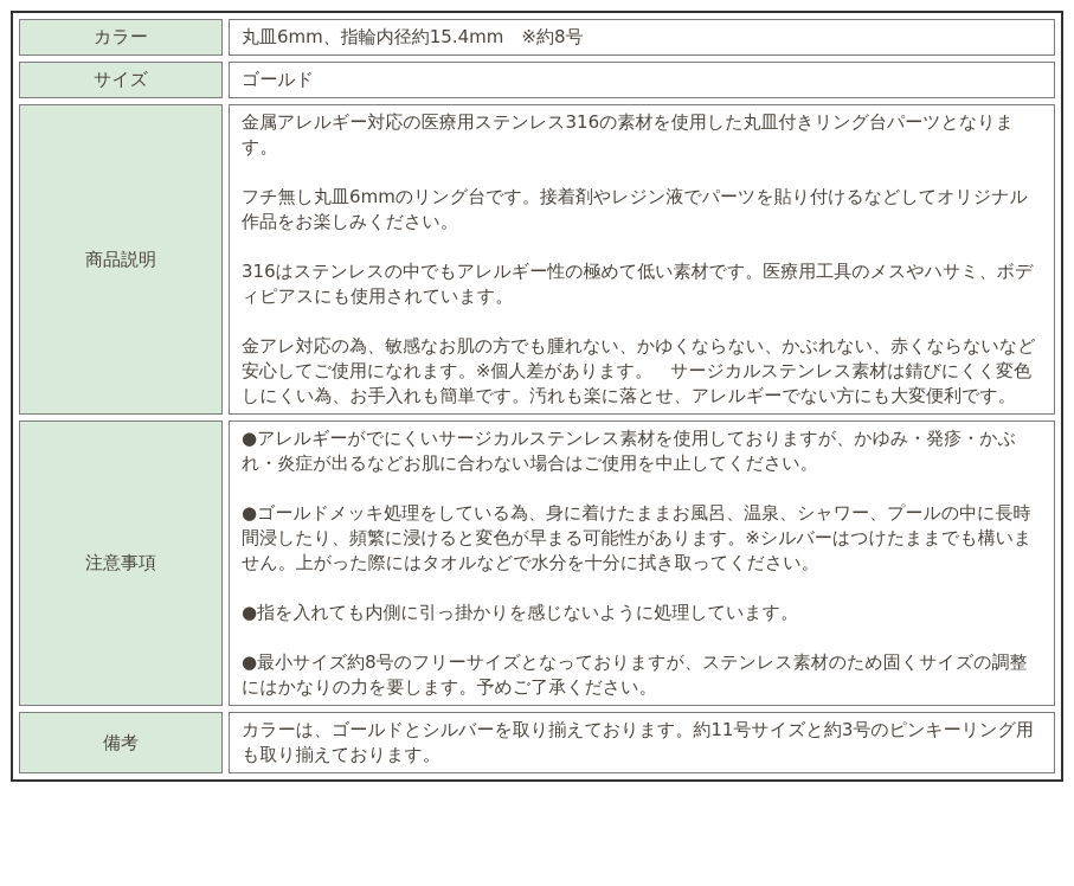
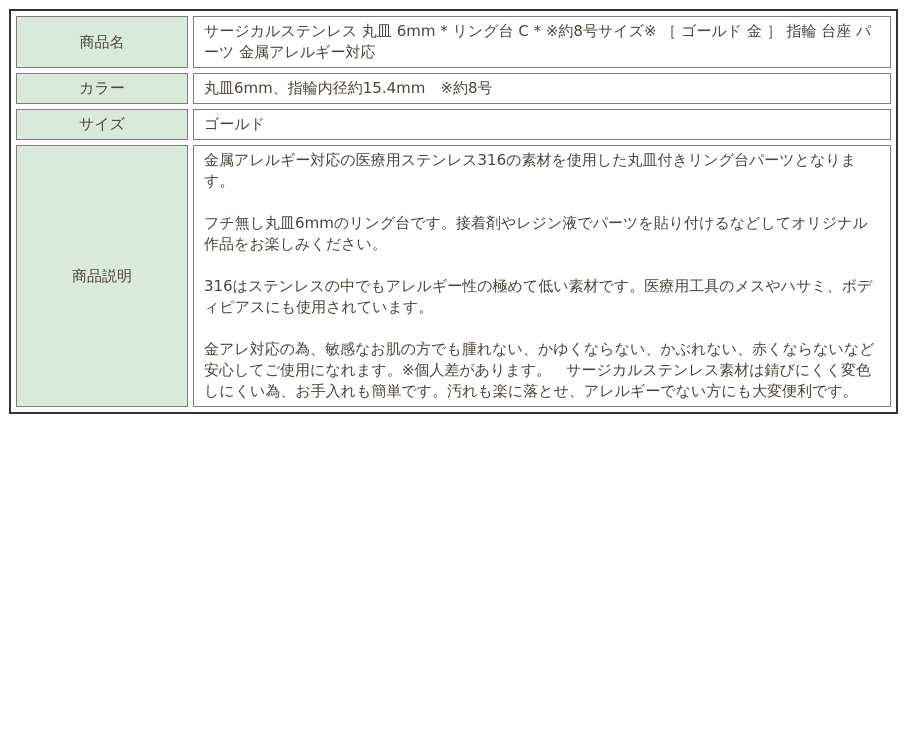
+ 商品名	サージカルステンレス 丸皿 6mm * リング台 C * ※約8号サイズ※ ［ ゴールド 金 ］ 指輪 台座 パーツ 金属アレルギー対応
  カラー	丸皿6mm、指輪内径約15.4mm ※約8号
  サイズ	ゴールド
  商品説明	金属アレルギー対応の医療用ステンレス316の素材を使用した丸皿付きリング台パーツとなります。 フチ無し丸皿6mmのリング台です。接着剤やレジン液でパーツを貼り付けるなどしてオリジナル作品をお楽しみください。 316はステンレスの中でもアレルギー性の極めて低い素材です。医療用工具のメスやハサミ、ボディピアスにも使用されています。 金アレ対応の為、敏感なお肌の方でも腫れない、かゆくならない、かぶれない、赤くならないなど安心してご使用になれます。※個人差があります。 サージカルステンレス素材は錆びにくく変色しにくい為、お手入れも簡単です。汚れも楽に落とせ、アレルギーでない方にも大変便利です。
- 注意事項	●アレルギーがでにくいサージカルステンレス素材を使用しておりますが、かゆみ・発疹・かぶれ・炎症が出るなどお肌に合わない場合はご使用を中止してください。 ●ゴールドメッキ処理をしている為、身に着けたままお風呂、温泉、シャワー、プールの中に長時間浸したり、頻繁に浸けると変色が早まる可能性があります。※シルバーはつけたままでも構いません。上がった際にはタオルなどで水分を十分に拭き取ってください。 ●指を入れても内側に引っ掛かりを感じないように処理しています。 ●最小サイズ約8号のフリーサイズとなっておりますが、ステンレス素材のため固くサイズの調整にはかなりの力を要します。予めご了承ください。
- 備考	カラーは、ゴールドとシルバーを取り揃えております。約11号サイズと約3号のピンキーリング用も取り揃えております。
